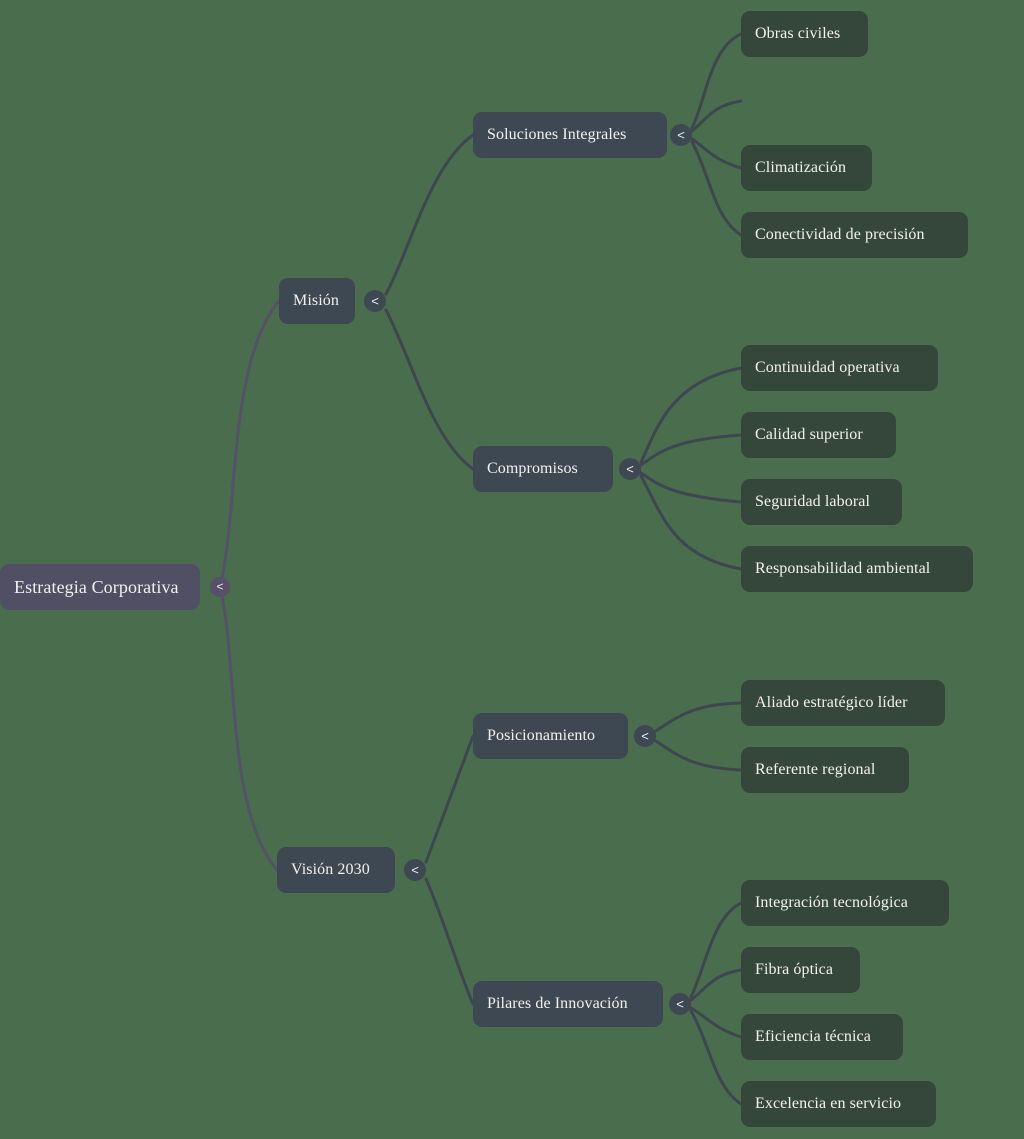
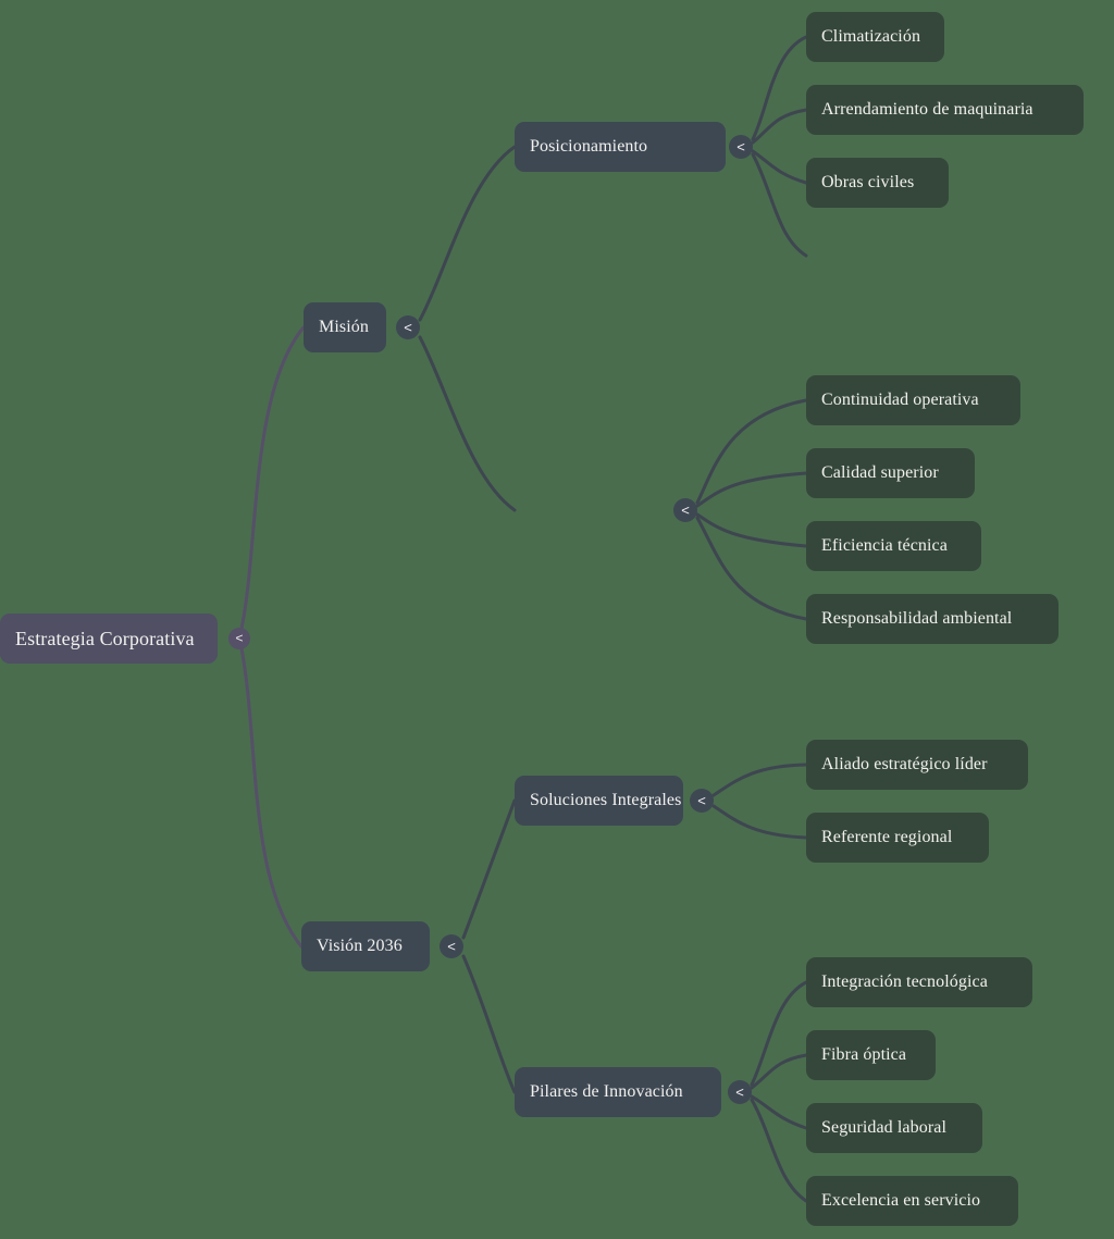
  Estrategia Corporativa
  <
  Misión
  <
- Visión 2030
+ Visión 2036
  <
- Soluciones Integrales
+ Posicionamiento
  <
- Compromisos
  <
- Posicionamiento
+ Soluciones Integrales
  <
  Pilares de Innovación
  <
- Obras civiles
+ Climatización
+ Arrendamiento de maquinaria
- Climatización
+ Obras civiles
- Conectividad de precisión
  Continuidad operativa
  Calidad superior
- Seguridad laboral
+ Eficiencia técnica
  Responsabilidad ambiental
  Aliado estratégico líder
  Referente regional
  Integración tecnológica
  Fibra óptica
- Eficiencia técnica
+ Seguridad laboral
  Excelencia en servicio
